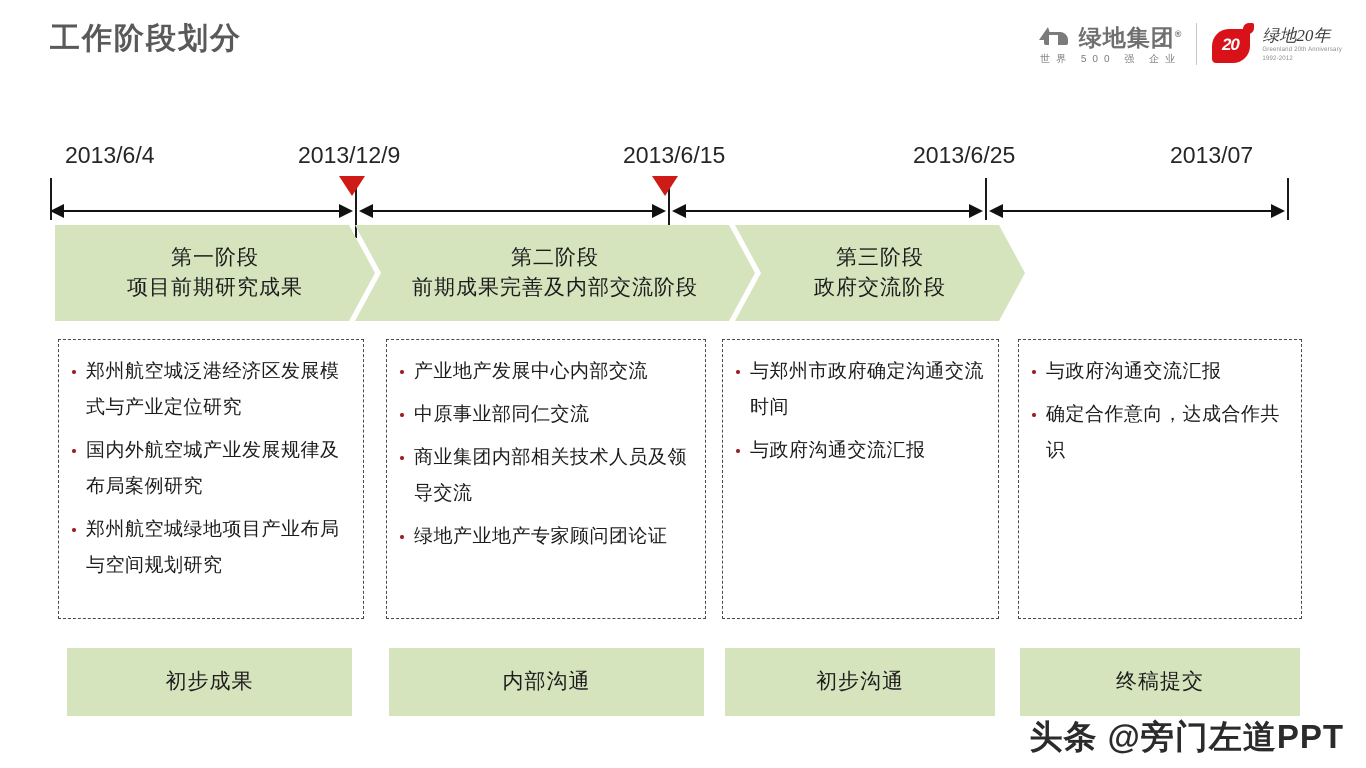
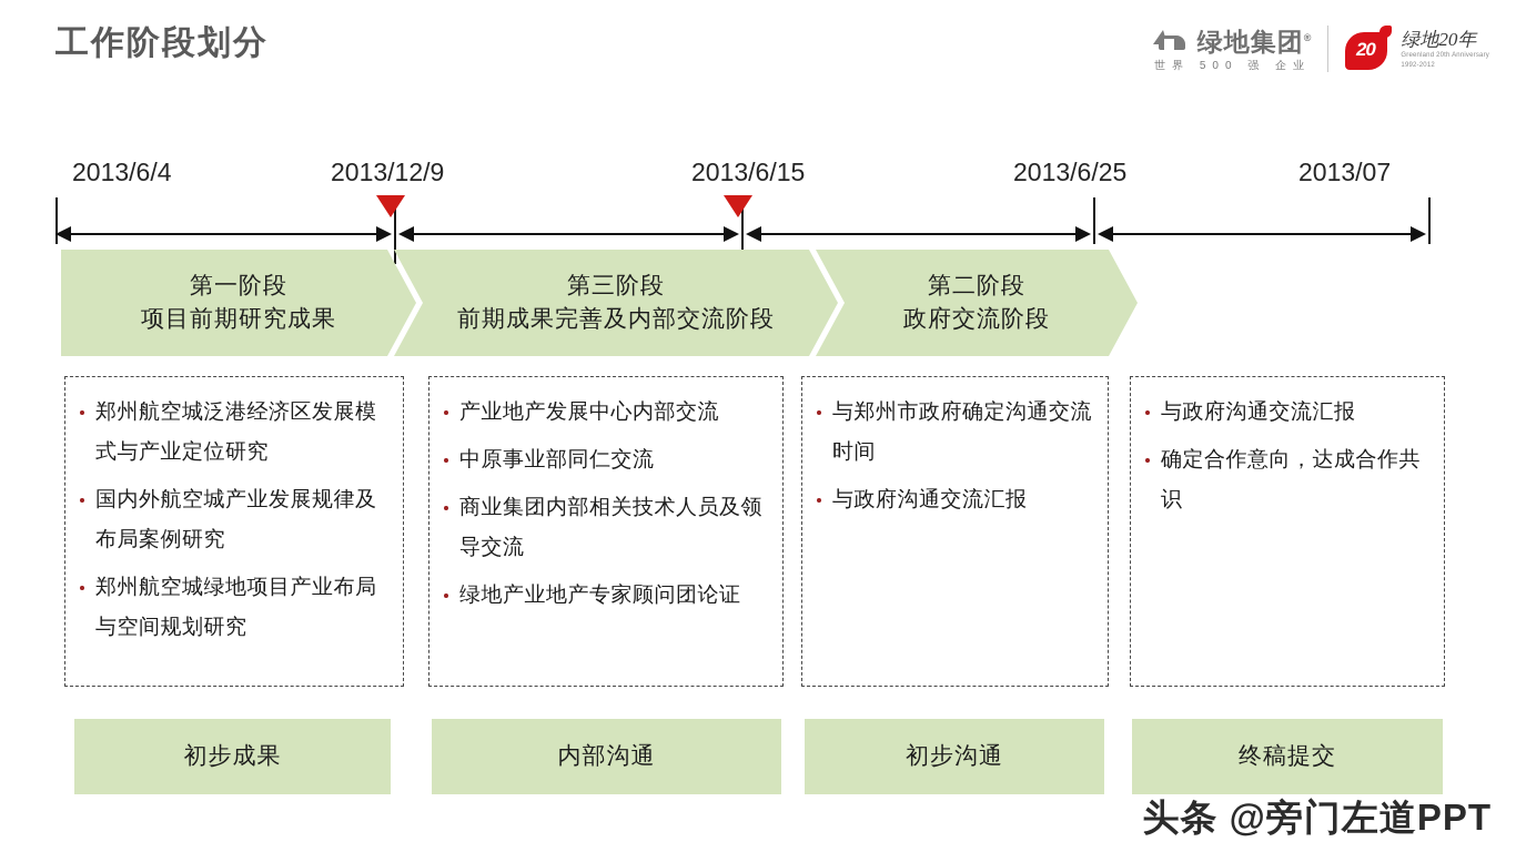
  工作阶段划分
  绿地集团®
  世界 500 强 企业
  20
  绿地20年
  2013/6/4
  2013/12/9
  2013/6/15
  2013/6/25
  2013/07
  第一阶段
  项目前期研究成果
- 第二阶段
+ 第三阶段
  前期成果完善及内部交流阶段
- 第三阶段
+ 第二阶段
  政府交流阶段
  郑州航空城泛港经济区发展模式与产业定位研究
  国内外航空城产业发展规律及布局案例研究
  郑州航空城绿地项目产业布局与空间规划研究
  产业地产发展中心内部交流
  中原事业部同仁交流
  商业集团内部相关技术人员及领导交流
  绿地产业地产专家顾问团论证
  与郑州市政府确定沟通交流时间
  与政府沟通交流汇报
  与政府沟通交流汇报
  确定合作意向，达成合作共识
  初步成果
  内部沟通
  初步沟通
  终稿提交
  头条 @旁门左道PPT
